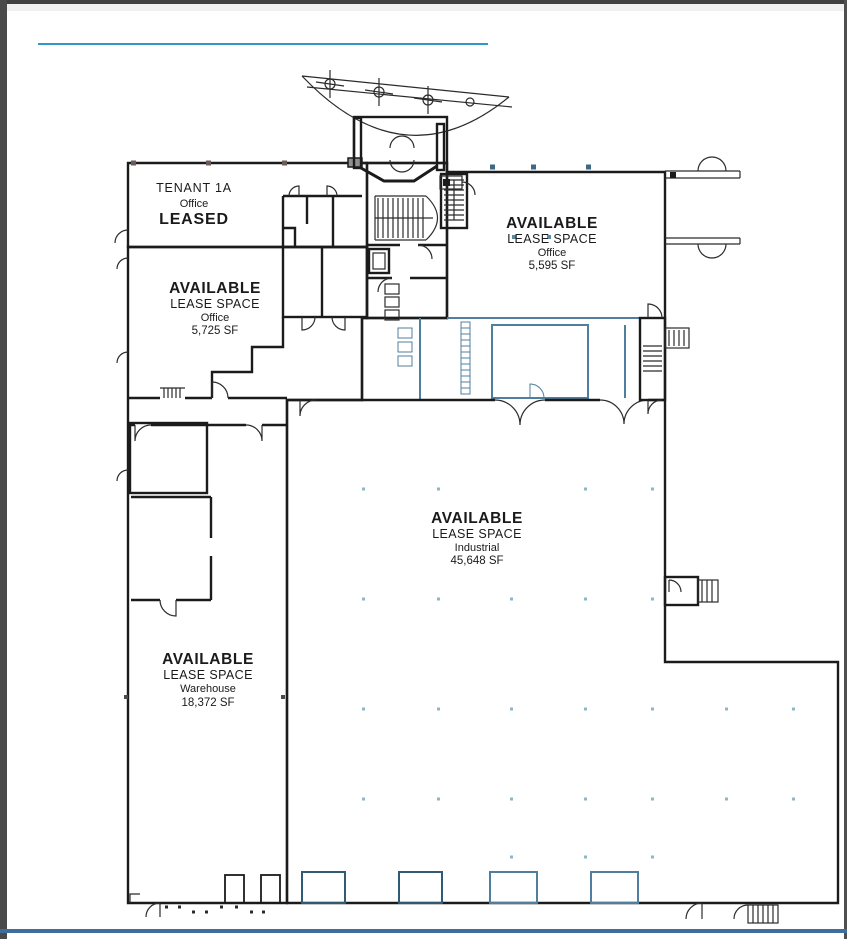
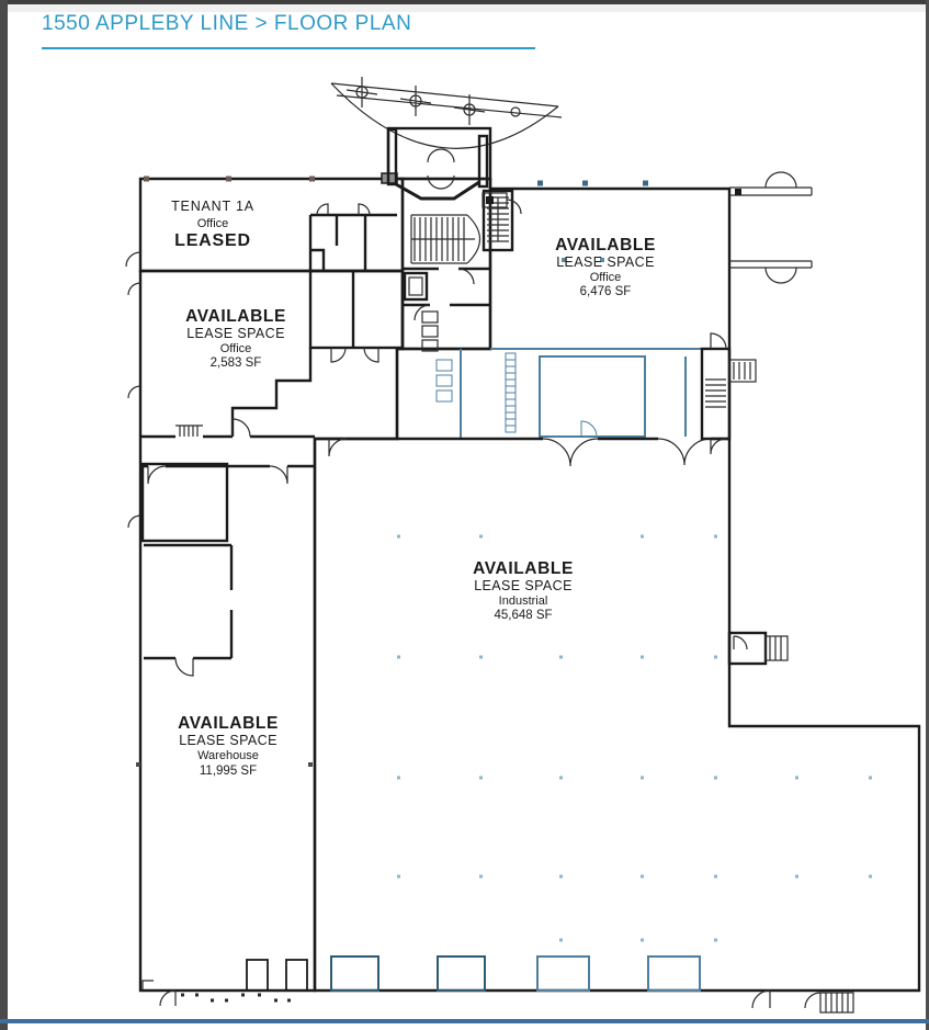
+ 1550 APPLEBY LINE > FLOOR PLAN
  TENANT 1A
  Office
  LEASED
  AVAILABLE
  LEASE SPACE
  Office
- 5,725 SF
+ 2,583 SF
  AVAILABLE
  LEASE SPACE
  Office
- 5,595 SF
+ 6,476 SF
  AVAILABLE
  LEASE SPACE
  Industrial
  45,648 SF
  AVAILABLE
  LEASE SPACE
  Warehouse
- 18,372 SF
+ 11,995 SF
